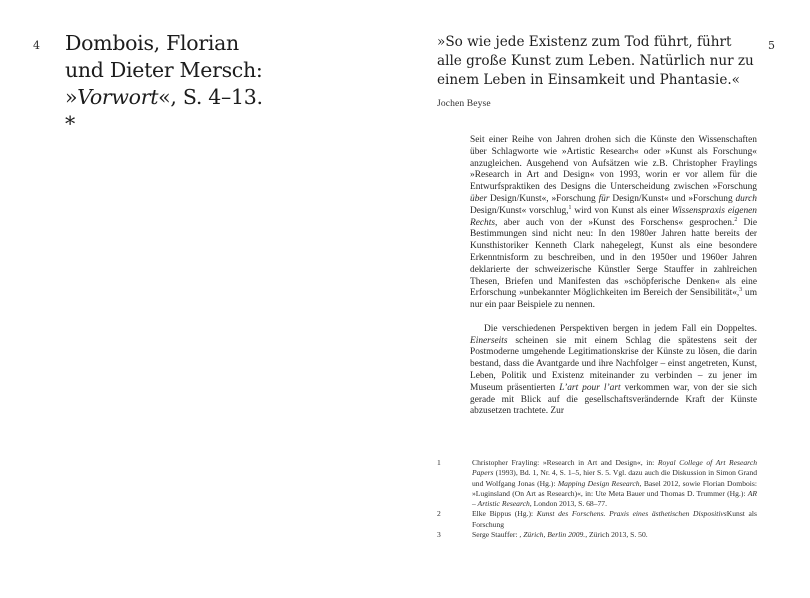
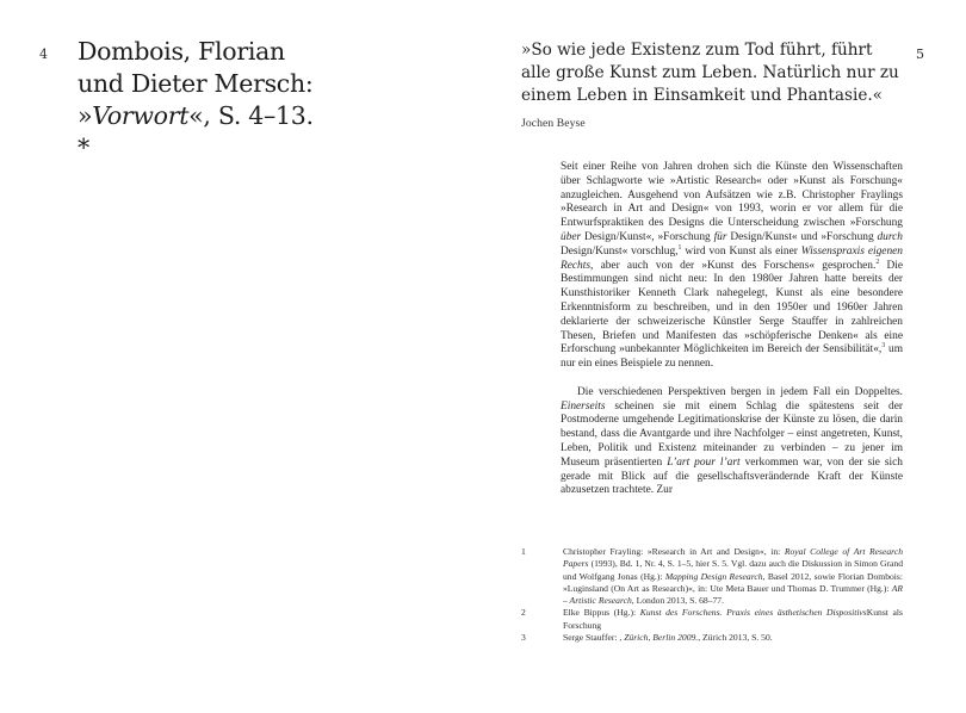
  4
  Dombois, Florian
  und Dieter Mersch:
  »Vorwort«, S. 4–13.
  *
  5
  »So wie jede Existenz zum Tod führt, führt
  alle große Kunst zum Leben. Natürlich nur zu
  einem Leben in Einsamkeit und Phantasie.«
  Jochen Beyse
- Seit einer Reihe von Jahren drohen sich die Künste den Wissenschaften über Schlagworte wie »Artistic Research« oder »Kunst als Forschung« anzugleichen. Ausgehend von Aufsätzen wie z.B. Christopher Fraylings »Research in Art and Design« von 1993, worin er vor allem für die Entwurfspraktiken des Designs die Unterscheidung zwischen »Forschung über Design/Kunst«, »Forschung für Design/Kunst« und »Forschung durch Design/Kunst« vorschlug, wird von Kunst als einer Wissenspraxis eigenen Rechts, aber auch von der »Kunst des Forschens« gesprochen. Die Bestimmungen sind nicht neu: In den 1980er Jahren hatte bereits der Kunsthistoriker Kenneth Clark nahegelegt, Kunst als eine besondere Erkenntnisform zu beschreiben, und in den 1950er und 1960er Jahren deklarierte der schweizerische Künstler Serge Stauffer in zahlreichen Thesen, Briefen und Manifesten das »schöpferische Denken« als eine Erforschung »unbekannter Möglichkeiten im Bereich der Sensibilität«, um nur ein paar Beispiele zu nennen.
+ Seit einer Reihe von Jahren drohen sich die Künste den Wissenschaften über Schlagworte wie »Artistic Research« oder »Kunst als Forschung« anzugleichen. Ausgehend von Aufsätzen wie z.B. Christopher Fraylings »Research in Art and Design« von 1993, worin er vor allem für die Entwurfspraktiken des Designs die Unterscheidung zwischen »Forschung über Design/Kunst«, »Forschung für Design/Kunst« und »Forschung durch Design/Kunst« vorschlug, wird von Kunst als einer Wissenspraxis eigenen Rechts, aber auch von der »Kunst des Forschens« gesprochen. Die Bestimmungen sind nicht neu: In den 1980er Jahren hatte bereits der Kunsthistoriker Kenneth Clark nahegelegt, Kunst als eine besondere Erkenntnisform zu beschreiben, und in den 1950er und 1960er Jahren deklarierte der schweizerische Künstler Serge Stauffer in zahlreichen Thesen, Briefen und Manifesten das »schöpferische Denken« als eine Erforschung »unbekannter Möglichkeiten im Bereich der Sensibilität«, um nur ein eines Beispiele zu nennen.
  Die verschiedenen Perspektiven bergen in jedem Fall ein Doppeltes. Einerseits scheinen sie mit einem Schlag die spätestens seit der Postmoderne umgehende Legitimationskrise der Künste zu lösen, die darin bestand, dass die Avantgarde und ihre Nachfolger – einst angetreten, Kunst, Leben, Politik und Existenz miteinander zu verbinden – zu jener im Museum präsentierten L’art pour l’art verkommen war, von der sie sich gerade mit Blick auf die gesellschaftsverändernde Kraft der Künste abzusetzen trachtete. Zur
  1
  Christopher Frayling: »Research in Art and Design«, in: Royal College of Art Research Papers (1993), Bd. 1, Nr. 4, S. 1–5, hier S. 5. Vgl. dazu auch die Diskussion in Simon Grand und Wolfgang Jonas (Hg.): Mapping Design Research, Basel 2012, sowie Florian Dombois: »Luginsland (On Art as Research)«, in: Ute Meta Bauer und Thomas D. Trummer (Hg.): AR – Artistic Research, London 2013, S. 68–77.
  2
  Elke Bippus (Hg.): Kunst des Forschens. Praxis eines ästhetischen DispositivsKunst als Forschung
  3
  Serge Stauffer: , Zürich, Berlin 2009., Zürich 2013, S. 50.
